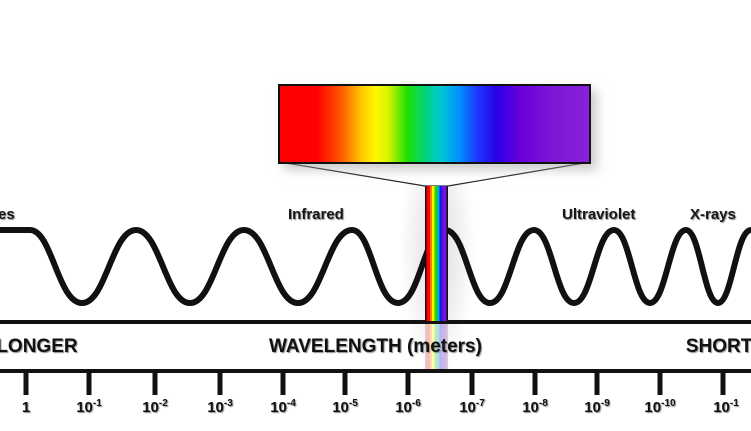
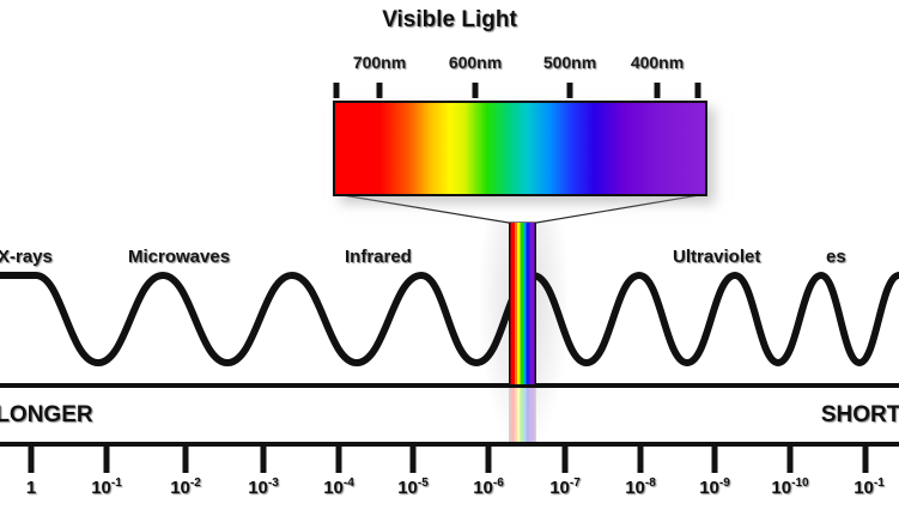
+ Visible Light
+ 700nm
+ 600nm
+ 500nm
+ 400nm
- es
+ X-rays
+ Microwaves
  Infrared
  Ultraviolet
- X-rays
+ es
  LONGER
- WAVELENGTH (meters)
  SHORT
  1
  10-1
  10-2
  10-3
  10-4
  10-5
  10-6
  10-7
  10-8
  10-9
  10-10
  10-1
